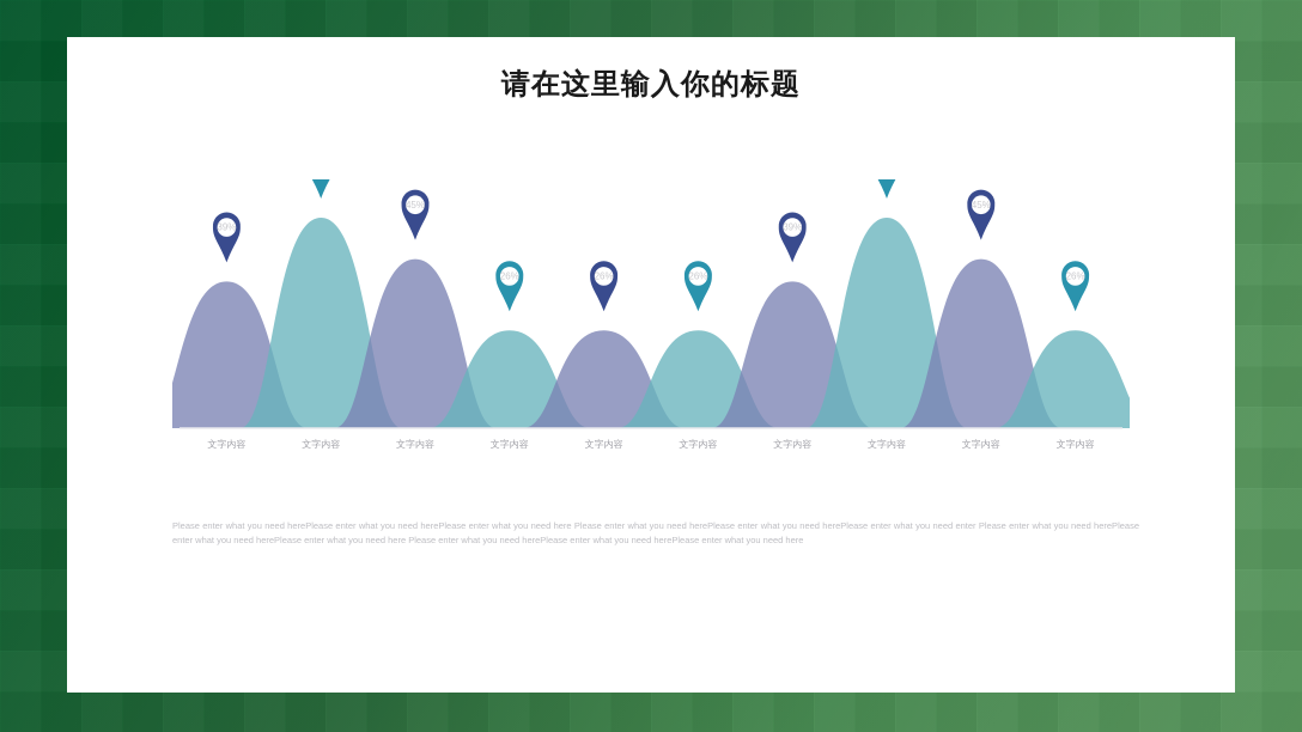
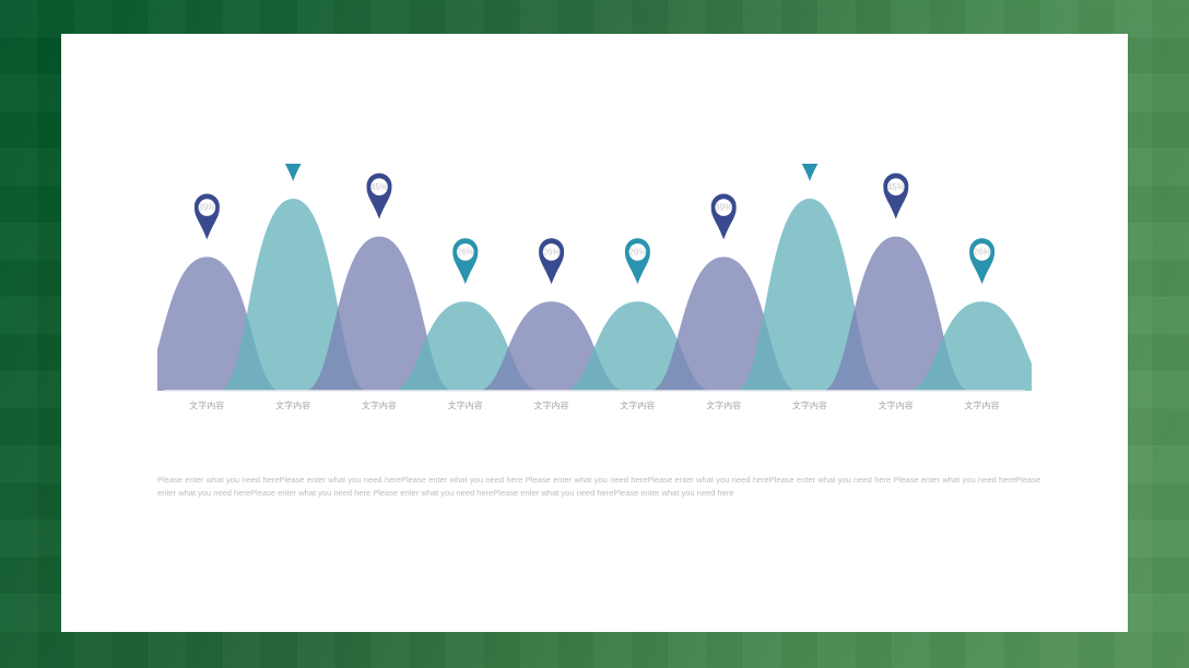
- 请在这里输入你的标题
  39%
  45%
  26%
  26%
  26%
  39%
  45%
  26%
  文字内容
  文字内容
  文字内容
  文字内容
  文字内容
  文字内容
  文字内容
  文字内容
  文字内容
  文字内容
- Please enter what you need herePlease enter what you need herePlease enter what you need here Please enter what you need herePlease enter what you need herePlease enter what you need enter Please enter what you need herePlease enter what you need herePlease enter what you need here Please enter what you need herePlease enter what you need herePlease enter what you need here
+ Please enter what you need herePlease enter what you need herePlease enter what you need here Please enter what you need herePlease enter what you need herePlease enter what you need here Please enter what you need herePlease enter what you need herePlease enter what you need here Please enter what you need herePlease enter what you need herePlease enter what you need here
